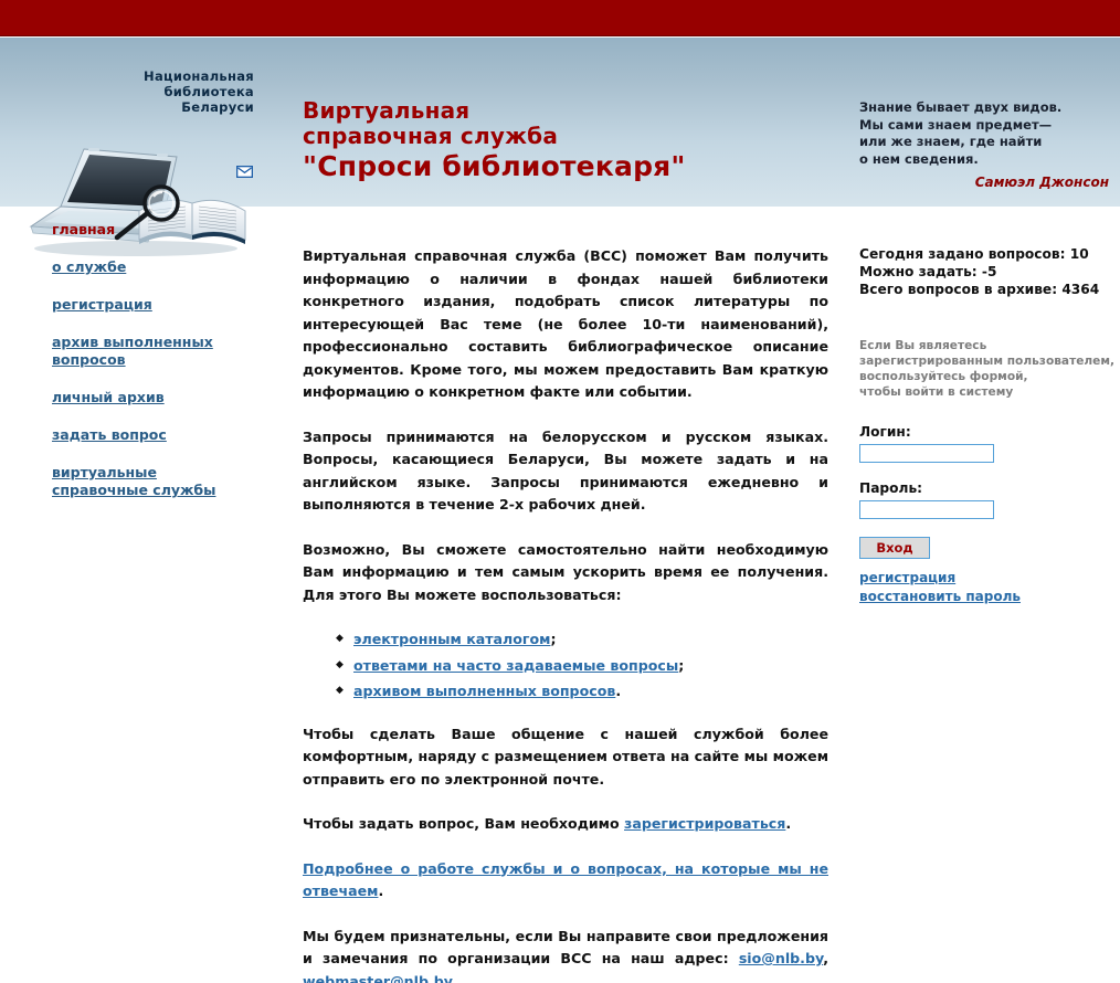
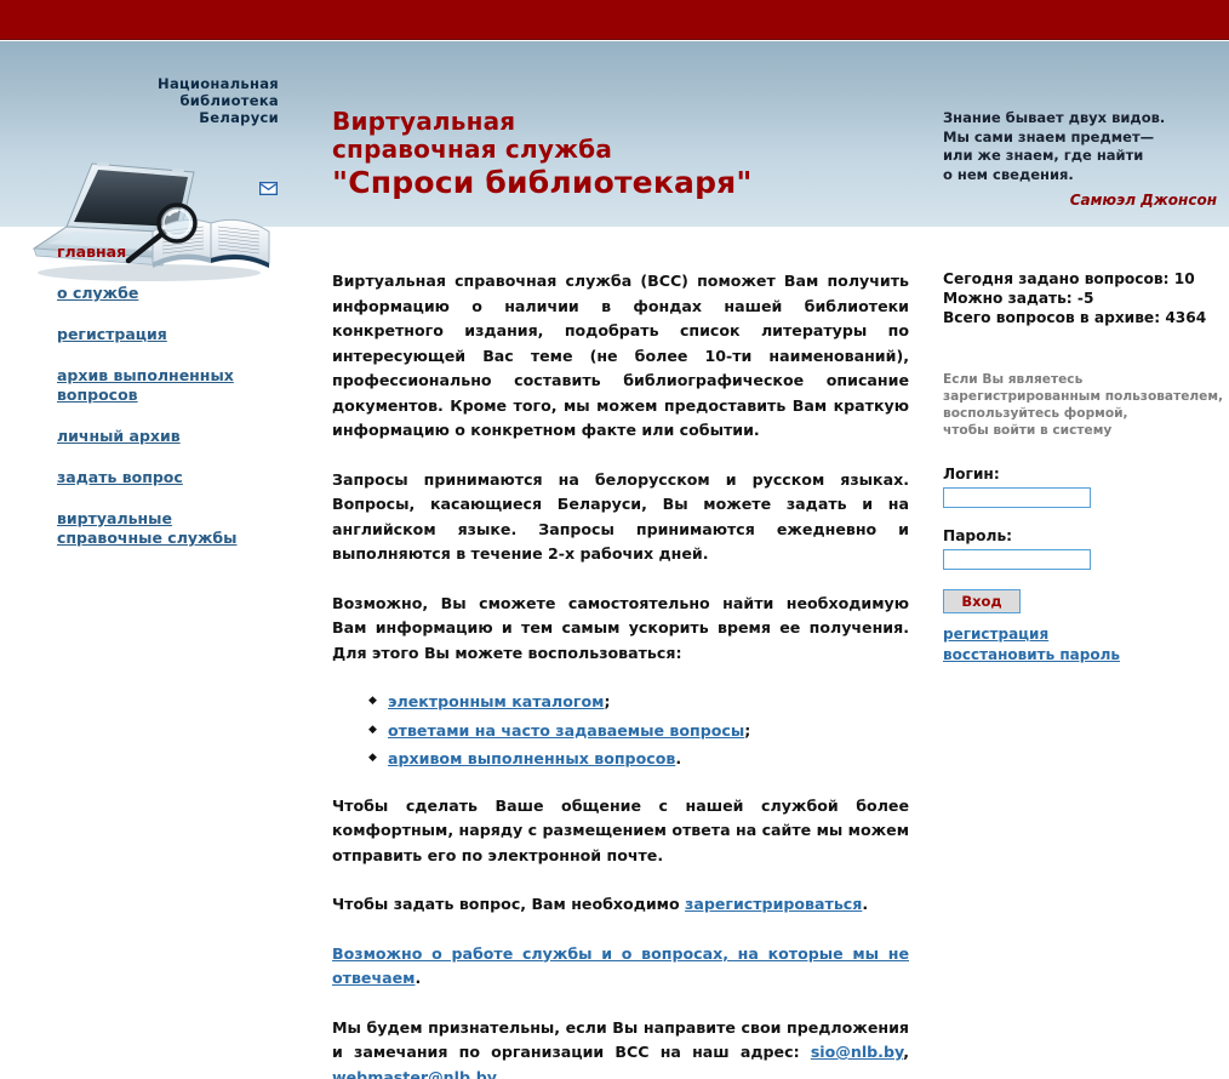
  Национальная
  библиотека
  Беларуси
  Виртуальная
  справочная служба
  "Спроси библиотекаря"
  Знание бывает двух видов.
  Мы сами знаем предмет—
  или же знаем, где найти
  о нем сведения.
  Самюэл Джонсон
  главная
  о службе
  регистрация
  архив выполненных вопросов
  личный архив
  задать вопрос
  виртуальные справочные службы
  Виртуальная справочная служба (ВСС) поможет Вам получить информацию о наличии в фондах нашей библиотеки конкретного издания, подобрать список литературы по интересующей Вас теме (не более 10-ти наименований), профессионально составить библиографическое описание документов. Кроме того, мы можем предоставить Вам краткую информацию о конкретном факте или событии.
  Запросы принимаются на белорусском и русском языках. Вопросы, касающиеся Беларуси, Вы можете задать и на английском языке. Запросы принимаются ежедневно и выполняются в течение 2-х рабочих дней.
  Возможно, Вы сможете самостоятельно найти необходимую Вам информацию и тем самым ускорить время ее получения. Для этого Вы можете воспользоваться:
  электронным каталогом;
  ответами на часто задаваемые вопросы;
  архивом выполненных вопросов.
  Чтобы сделать Ваше общение с нашей службой более комфортным, наряду с размещением ответа на сайте мы можем отправить его по электронной почте.
  Чтобы задать вопрос, Вам необходимо зарегистрироваться.
- Подробнее о работе службы и о вопросах, на которые мы не отвечаем.
+ Возможно о работе службы и о вопросах, на которые мы не отвечаем.
  Мы будем признательны, если Вы направите свои предложения и замечания по организации ВСС на наш адрес: sio@nlb.by, webmaster@nlb.by.
  Сегодня задано вопросов: 10
  Можно задать: -5
  Всего вопросов в архиве: 4364
  Если Вы являетесь
  зарегистрированным пользователем,
  воспользуйтесь формой,
  чтобы войти в систему
  Логин:
  Пароль:
  Вход
  регистрация
  восстановить пароль
